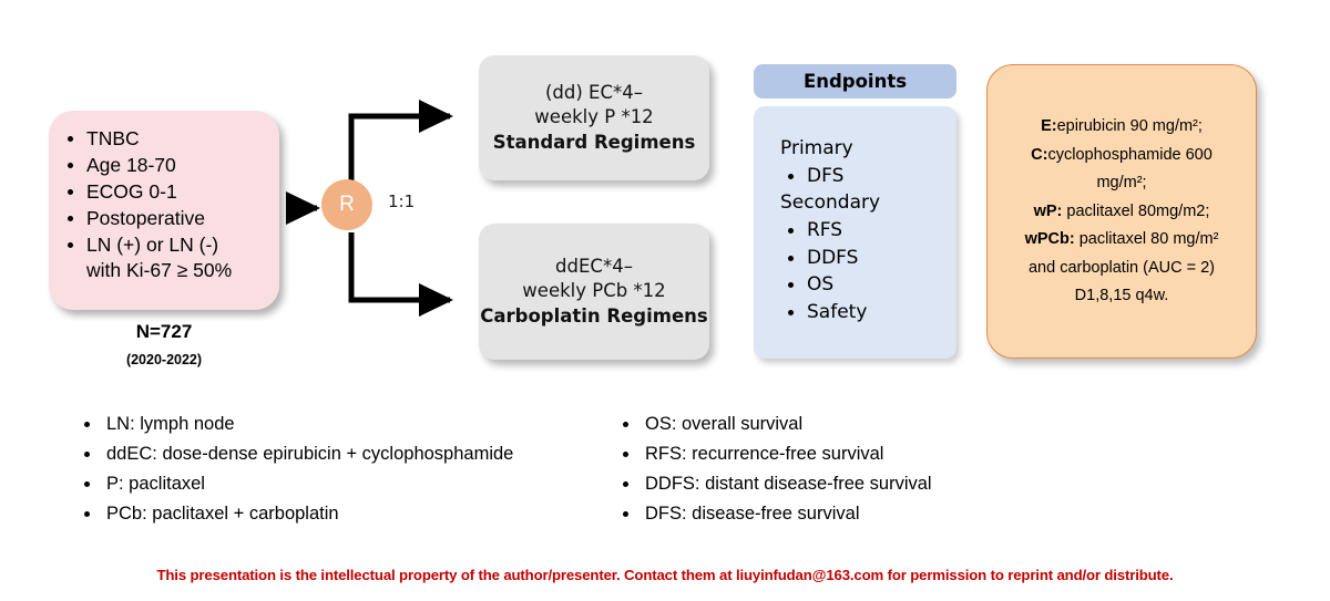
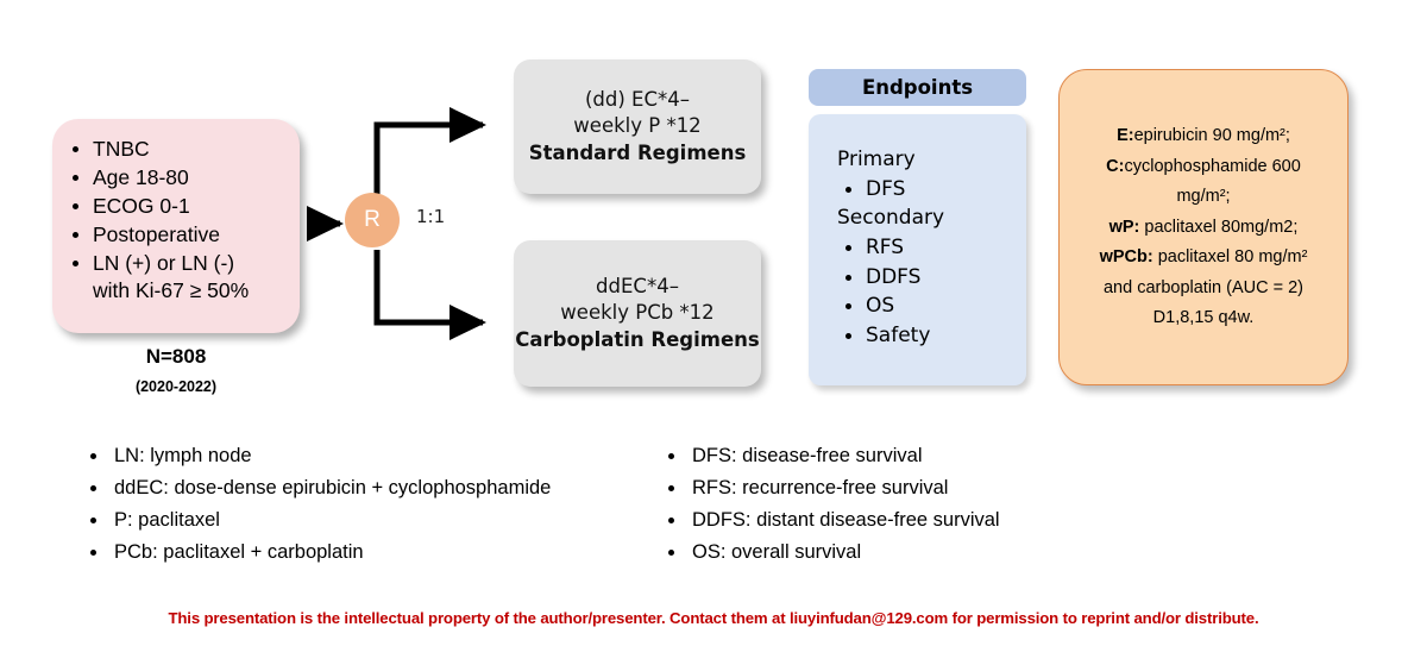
  TNBC
- Age 18-70
+ Age 18-80
  ECOG 0-1
  Postoperative
  LN (+) or LN (-)
  with Ki-67 ≥ 50%
- N=727
+ N=808
  (2020-2022)
  R
  1:1
  (dd) EC*4–
  weekly P *12
  Standard Regimens
  ddEC*4–
  weekly PCb *12
  Carboplatin Regimens
  Endpoints
  Primary
  DFS
  Secondary
  RFS
  DDFS
  OS
  Safety
  E:epirubicin 90 mg/m²;
  C:cyclophosphamide 600
  mg/m²;
  wP: paclitaxel 80mg/m2;
  wPCb: paclitaxel 80 mg/m²
  and carboplatin (AUC = 2)
  D1,8,15 q4w.
  LN: lymph node
  ddEC: dose-dense epirubicin + cyclophosphamide
  P: paclitaxel
  PCb: paclitaxel + carboplatin
- OS: overall survival
+ DFS: disease-free survival
  RFS: recurrence-free survival
  DDFS: distant disease-free survival
- DFS: disease-free survival
+ OS: overall survival
- This presentation is the intellectual property of the author/presenter. Contact them at liuyinfudan@163.com for permission to reprint and/or distribute.
+ This presentation is the intellectual property of the author/presenter. Contact them at liuyinfudan@129.com for permission to reprint and/or distribute.
